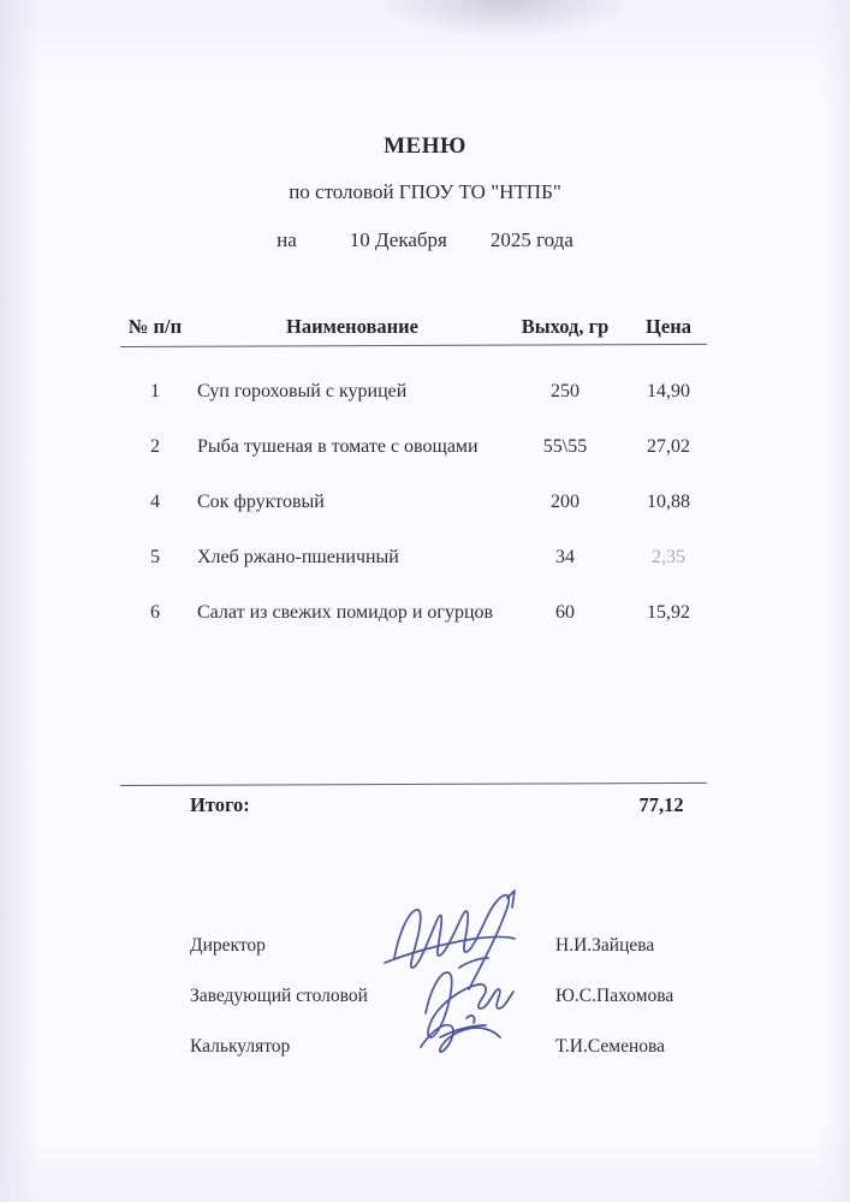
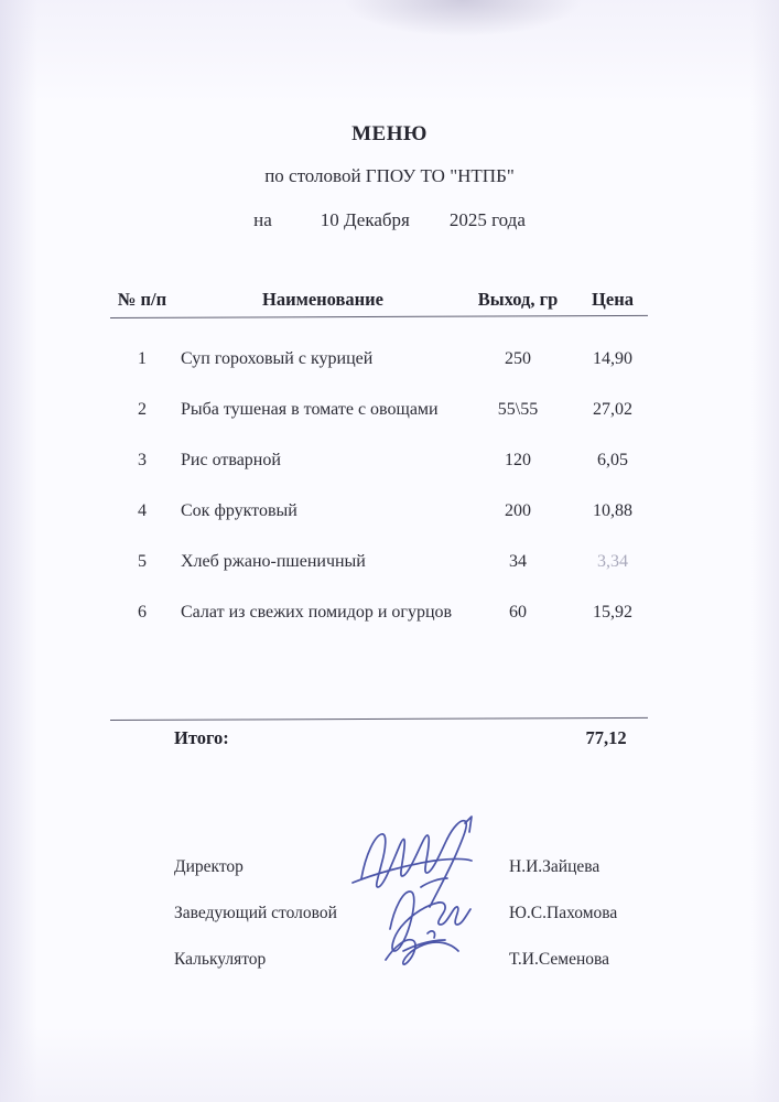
  МЕНЮ
  по столовой ГПОУ ТО "НТПБ"
  на 10 Декабря 2025 года
  № п/п
  Наименование
  Выход, гр
  Цена
  1
  Суп гороховый с курицей
  250
  14,90
  2
  Рыба тушеная в томате с овощами
  55\55
  27,02
+ 3
+ Рис отварной
+ 120
+ 6,05
  4
  Сок фруктовый
  200
  10,88
  5
  Хлеб ржано-пшеничный
  34
- 2,35
+ 3,34
  6
  Салат из свежих помидор и огурцов
  60
  15,92
  Итого:
  77,12
  Директор
  Н.И.Зайцева
  Заведующий столовой
  Ю.С.Пахомова
  Калькулятор
  Т.И.Семенова
